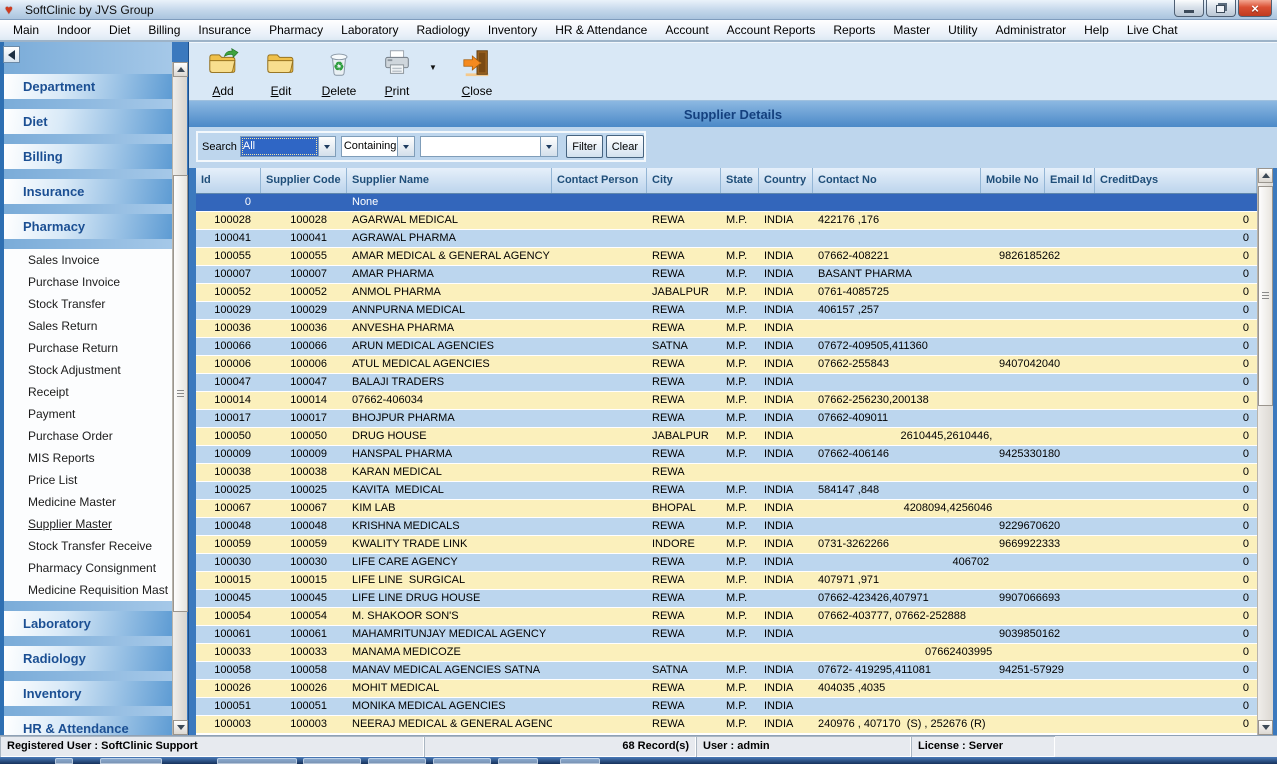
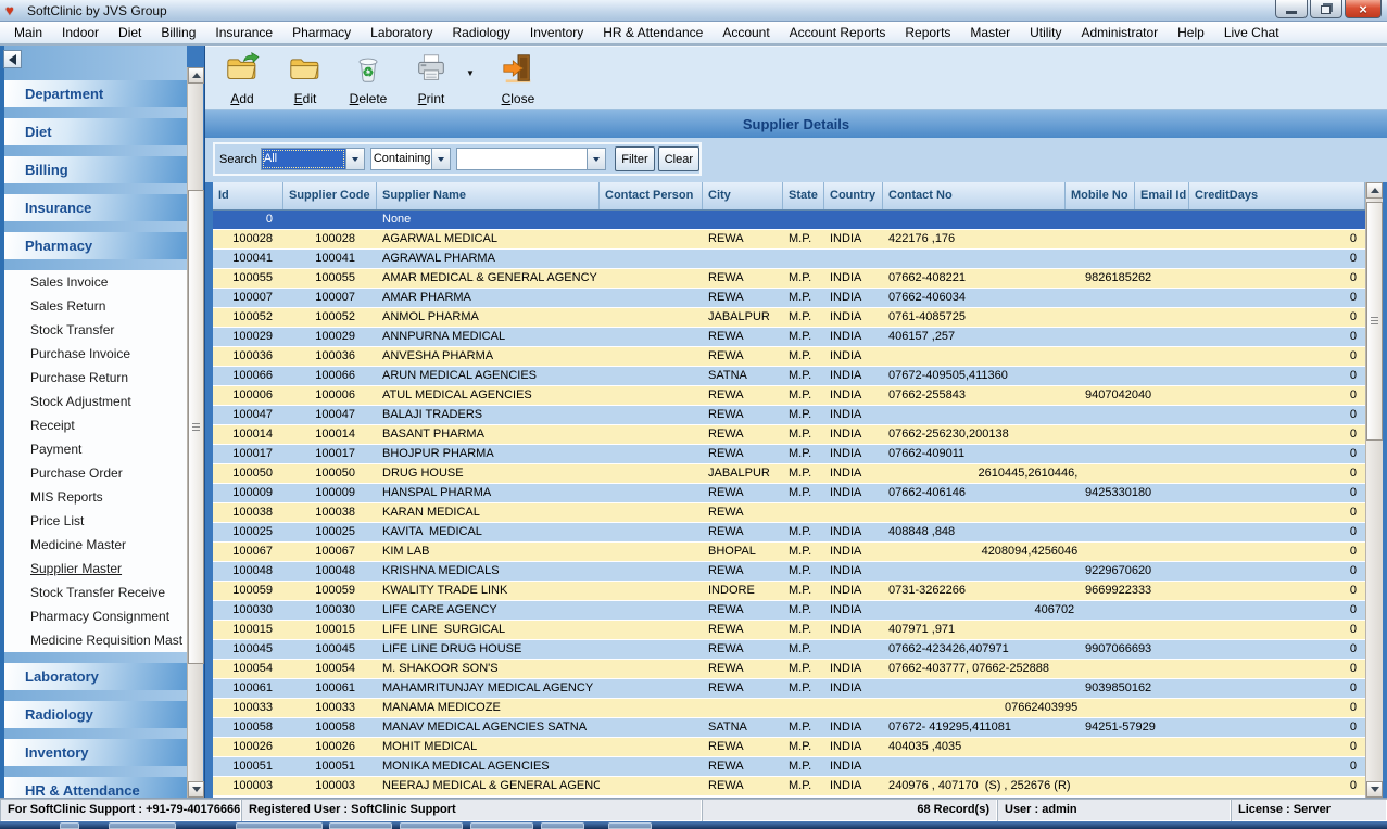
  ♥
  SoftClinic by JVS Group
  ×
  Main
  Indoor
  Diet
  Billing
  Insurance
  Pharmacy
  Laboratory
  Radiology
  Inventory
  HR & Attendance
  Account
  Account Reports
  Reports
  Master
  Utility
  Administrator
  Help
  Live Chat
  Department
  Diet
  Billing
  Insurance
  Pharmacy
  Sales Invoice
- Purchase Invoice
+ Sales Return
  Stock Transfer
- Sales Return
+ Purchase Invoice
  Purchase Return
  Stock Adjustment
  Receipt
  Payment
  Purchase Order
  MIS Reports
  Price List
  Medicine Master
  Supplier Master
  Stock Transfer Receive
  Pharmacy Consignment
  Medicine Requisition Mast
  Laboratory
  Radiology
  Inventory
  HR & Attendance
  Add
  Edit
  ♻
  Delete
  Print
  ▼
  Close
  Supplier Details
  Search
  All
  Containing
  Filter
  Clear
  Id
  Supplier Code
  Supplier Name
  Contact Person
  City
  State
  Country
  Contact No
  Mobile No
  Email Id
  CreditDays
  0
  None
  100028
  100028
  AGARWAL MEDICAL
  REWA
  M.P.
  INDIA
  422176 ,176
  0
  100041
  100041
  AGRAWAL PHARMA
  0
  100055
  100055
  AMAR MEDICAL & GENERAL AGENCY
  REWA
  M.P.
  INDIA
  07662-408221
  9826185262
  0
  100007
  100007
  AMAR PHARMA
  REWA
  M.P.
  INDIA
- BASANT PHARMA
+ 07662-406034
  0
  100052
  100052
  ANMOL PHARMA
  JABALPUR
  M.P.
  INDIA
  0761-4085725
  0
  100029
  100029
  ANNPURNA MEDICAL
  REWA
  M.P.
  INDIA
  406157 ,257
  0
  100036
  100036
  ANVESHA PHARMA
  REWA
  M.P.
  INDIA
  0
  100066
  100066
  ARUN MEDICAL AGENCIES
  SATNA
  M.P.
  INDIA
  07672-409505,411360
  0
  100006
  100006
  ATUL MEDICAL AGENCIES
  REWA
  M.P.
  INDIA
  07662-255843
  9407042040
  0
  100047
  100047
  BALAJI TRADERS
  REWA
  M.P.
  INDIA
  0
  100014
  100014
- 07662-406034
+ BASANT PHARMA
  REWA
  M.P.
  INDIA
  07662-256230,200138
  0
  100017
  100017
  BHOJPUR PHARMA
  REWA
  M.P.
  INDIA
  07662-409011
  0
  100050
  100050
  DRUG HOUSE
  JABALPUR
  M.P.
  INDIA
  2610445,261044
  0
  100009
  100009
  HANSPAL PHARMA
  REWA
  M.P.
  INDIA
  07662-406146
  9425330180
  0
  100038
  100038
  KARAN MEDICAL
  REWA
  0
  100025
  100025
  KAVITA MEDICAL
  REWA
  M.P.
  INDIA
- 584147 ,848
+ 408848 ,848
  0
  100067
  100067
  KIM LAB
  BHOPAL
  M.P.
  INDIA
  4208094,425604
  0
  100048
  100048
  KRISHNA MEDICALS
  REWA
  M.P.
  INDIA
  9229670620
  0
  100059
  100059
  KWALITY TRADE LINK
  INDORE
  M.P.
  INDIA
  0731-3262266
  9669922333
  0
  100030
  100030
  LIFE CARE AGENCY
  REWA
  M.P.
  INDIA
  40670
  0
  100015
  100015
  LIFE LINE SURGICAL
  REWA
  M.P.
  INDIA
  407971 ,971
  0
  100045
  100045
  LIFE LINE DRUG HOUSE
  REWA
  M.P.
  07662-423426,407971
  9907066693
  0
  100054
  100054
  M. SHAKOOR SON'S
  REWA
  M.P.
  INDIA
  07662-403777, 07662-252888
  0
  100061
  100061
  MAHAMRITUNJAY MEDICAL AGENCY
  REWA
  M.P.
  INDIA
  9039850162
  0
  100033
  100033
  MANAMA MEDICOZE
  0766240399
  0
  100058
  100058
  MANAV MEDICAL AGENCIES SATNA
  SATNA
  M.P.
  INDIA
  07672- 419295,411081
  94251-57929
  0
  100026
  100026
  MOHIT MEDICAL
  REWA
  M.P.
  INDIA
  404035 ,4035
  0
  100051
  100051
  MONIKA MEDICAL AGENCIES
  REWA
  M.P.
  INDIA
  0
  100003
  100003
  NEERAJ MEDICAL & GENERAL AGENC
  REWA
  M.P.
  INDIA
  240976 , 407170 (S) , 252676 (R)
  0
+ For SoftClinic Support : +91-79-40176666
  Registered User : SoftClinic Support
  68 Record(s)
  User : admin
  License : Server
